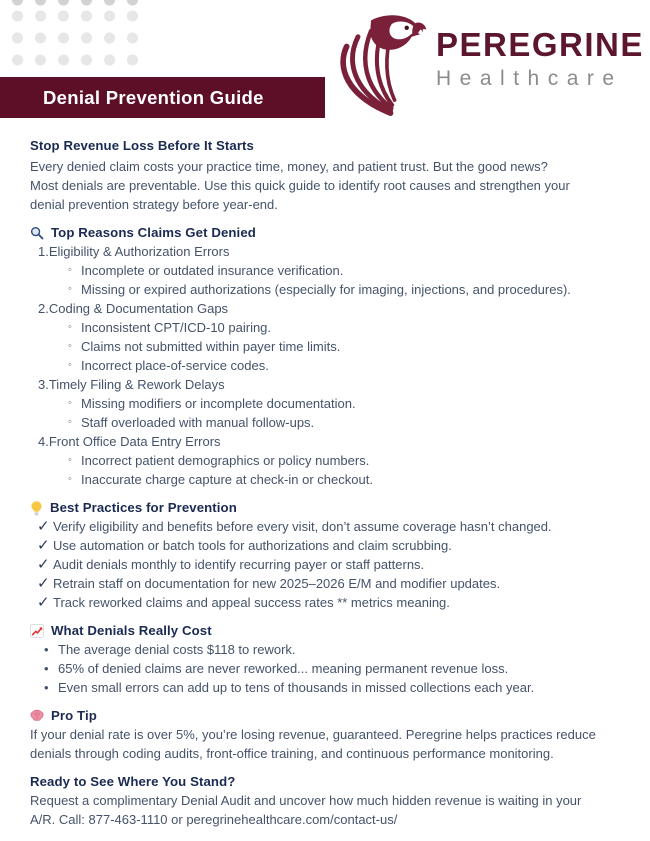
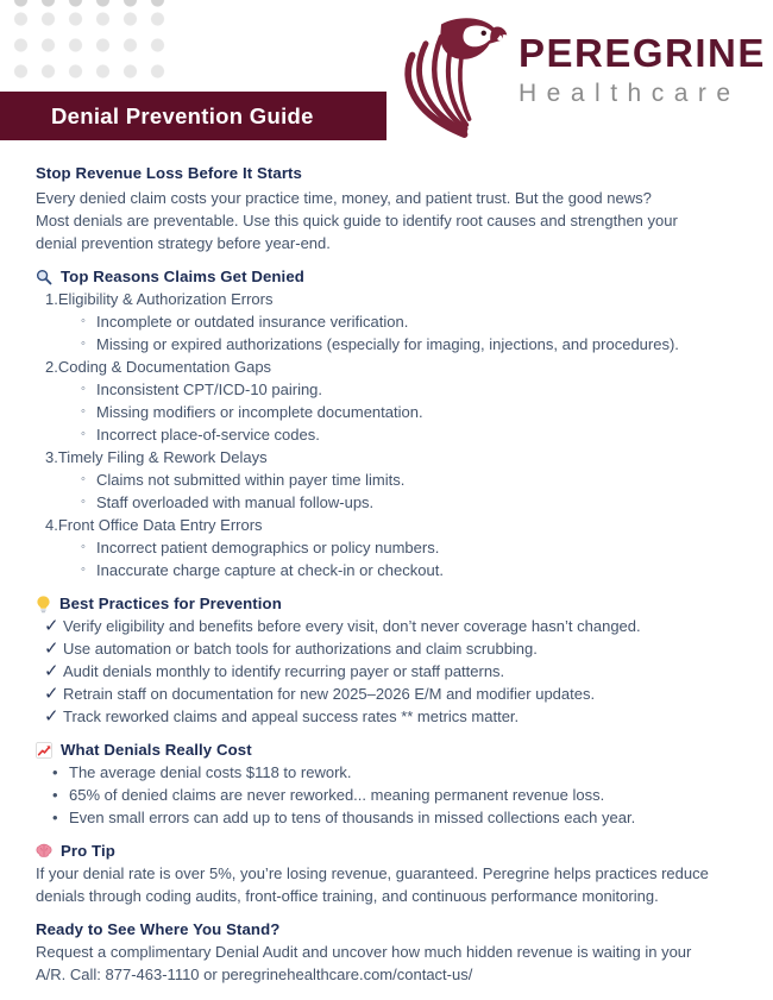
  Denial Prevention Guide
  PEREGRINE
  Healthcare
  Stop Revenue Loss Before It Starts
  Every denied claim costs your practice time, money, and patient trust. But the good news?
  Most denials are preventable. Use this quick guide to identify root causes and strengthen your
  denial prevention strategy before year-end.
  Top Reasons Claims Get Denied
  1.
  Eligibility & Authorization Errors
  ◦
  Incomplete or outdated insurance verification.
  ◦
  Missing or expired authorizations (especially for imaging, injections, and procedures).
  2.
  Coding & Documentation Gaps
  ◦
  Inconsistent CPT/ICD-10 pairing.
  ◦
- Claims not submitted within payer time limits.
+ Missing modifiers or incomplete documentation.
  ◦
  Incorrect place-of-service codes.
  3.
  Timely Filing & Rework Delays
  ◦
- Missing modifiers or incomplete documentation.
+ Claims not submitted within payer time limits.
  ◦
  Staff overloaded with manual follow-ups.
  4.
  Front Office Data Entry Errors
  ◦
  Incorrect patient demographics or policy numbers.
  ◦
  Inaccurate charge capture at check-in or checkout.
  Best Practices for Prevention
  ✓
- Verify eligibility and benefits before every visit, don’t assume coverage hasn’t changed.
+ Verify eligibility and benefits before every visit, don’t never coverage hasn’t changed.
  ✓
  Use automation or batch tools for authorizations and claim scrubbing.
  ✓
  Audit denials monthly to identify recurring payer or staff patterns.
  ✓
  Retrain staff on documentation for new 2025–2026 E/M and modifier updates.
  ✓
- Track reworked claims and appeal success rates ** metrics meaning.
+ Track reworked claims and appeal success rates ** metrics matter.
  What Denials Really Cost
  •
  The average denial costs $118 to rework.
  •
  65% of denied claims are never reworked... meaning permanent revenue loss.
  •
  Even small errors can add up to tens of thousands in missed collections each year.
  Pro Tip
  If your denial rate is over 5%, you’re losing revenue, guaranteed. Peregrine helps practices reduce
  denials through coding audits, front-office training, and continuous performance monitoring.
  Ready to See Where You Stand?
  Request a complimentary Denial Audit and uncover how much hidden revenue is waiting in your
  A/R. Call: 877-463-1110 or peregrinehealthcare.com/contact-us/
